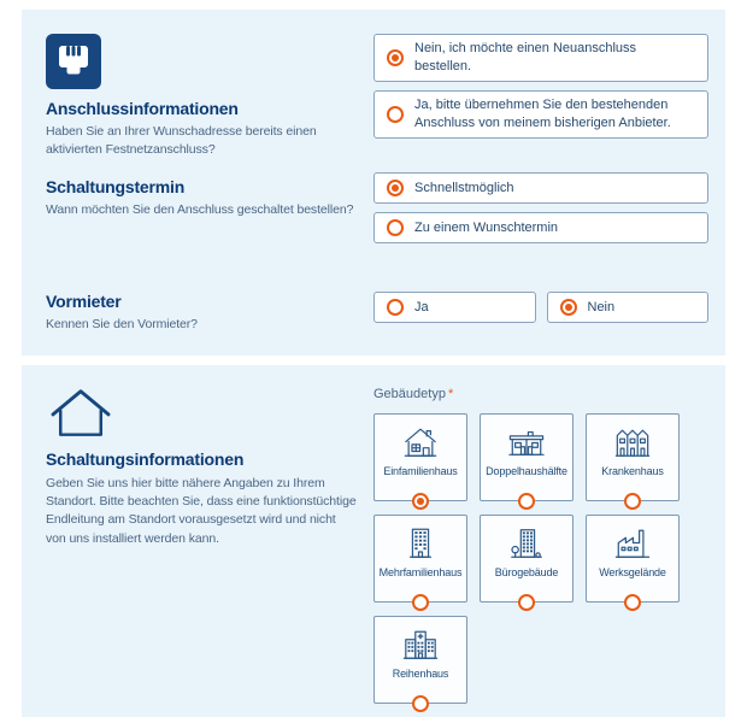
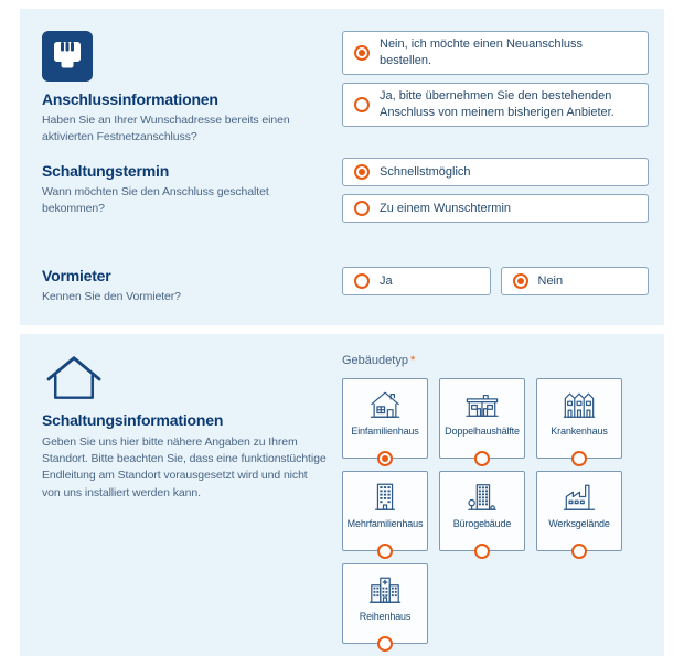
  Anschlussinformationen
  Haben Sie an Ihrer Wunschadresse bereits einen aktivierten Festnetzanschluss?
  Nein, ich möchte einen Neuanschluss bestellen.
  Ja, bitte übernehmen Sie den bestehenden Anschluss von meinem bisherigen Anbieter.
  Schaltungstermin
- Wann möchten Sie den Anschluss geschaltet bestellen?
+ Wann möchten Sie den Anschluss geschaltet bekommen?
  Schnellstmöglich
  Zu einem Wunschtermin
  Vormieter
  Kennen Sie den Vormieter?
  Ja
  Nein
  Schaltungsinformationen
  Geben Sie uns hier bitte nähere Angaben zu Ihrem Standort. Bitte beachten Sie, dass eine funktionstüchtige Endleitung am Standort vorausgesetzt wird und nicht von uns installiert werden kann.
  Gebäudetyp *
  Einfamilienhaus
  Doppelhaushälfte
  Krankenhaus
  Mehrfamilienhaus
  Bürogebäude
  Werksgelände
  Reihenhaus
